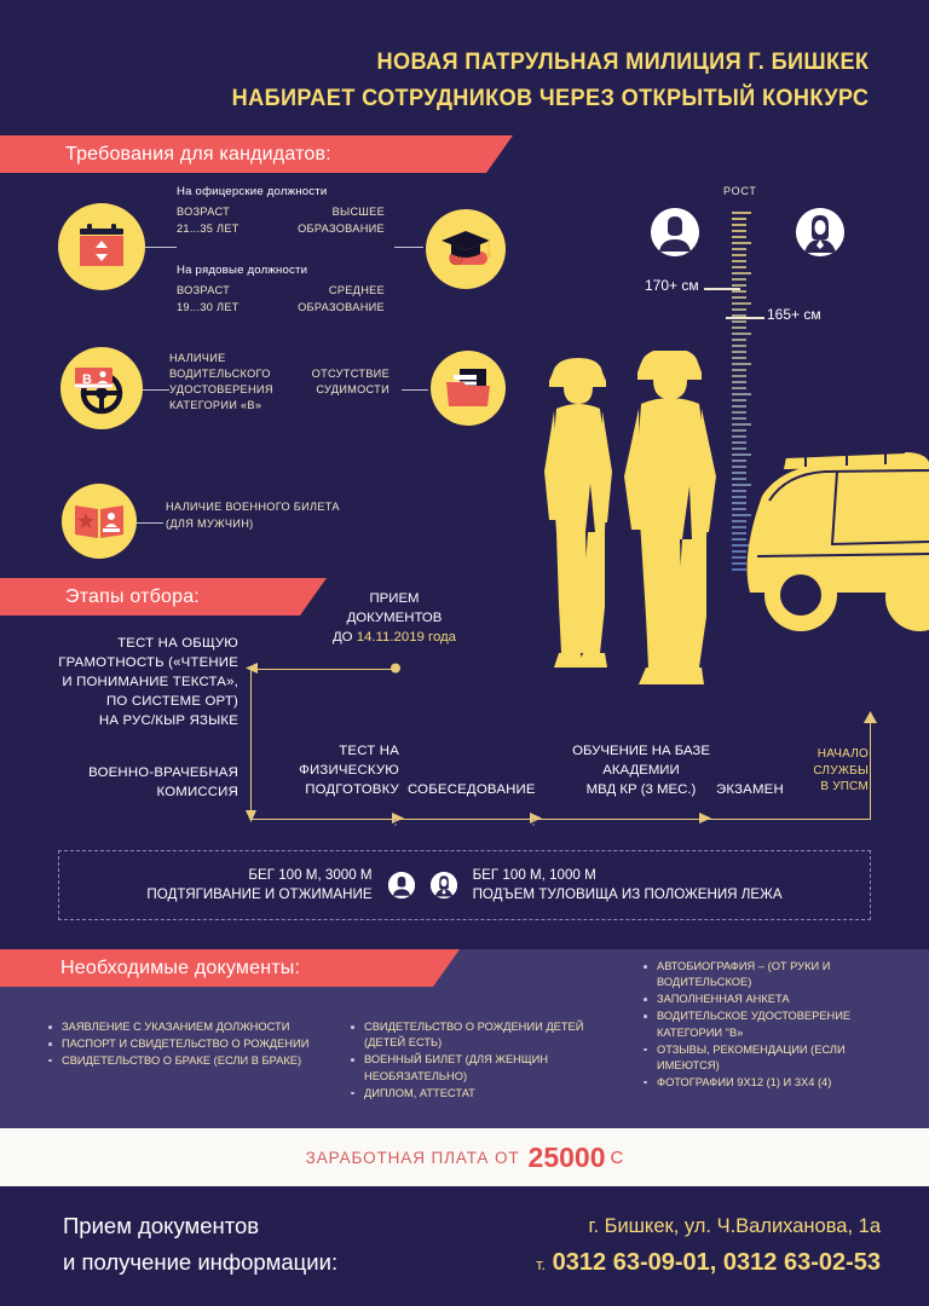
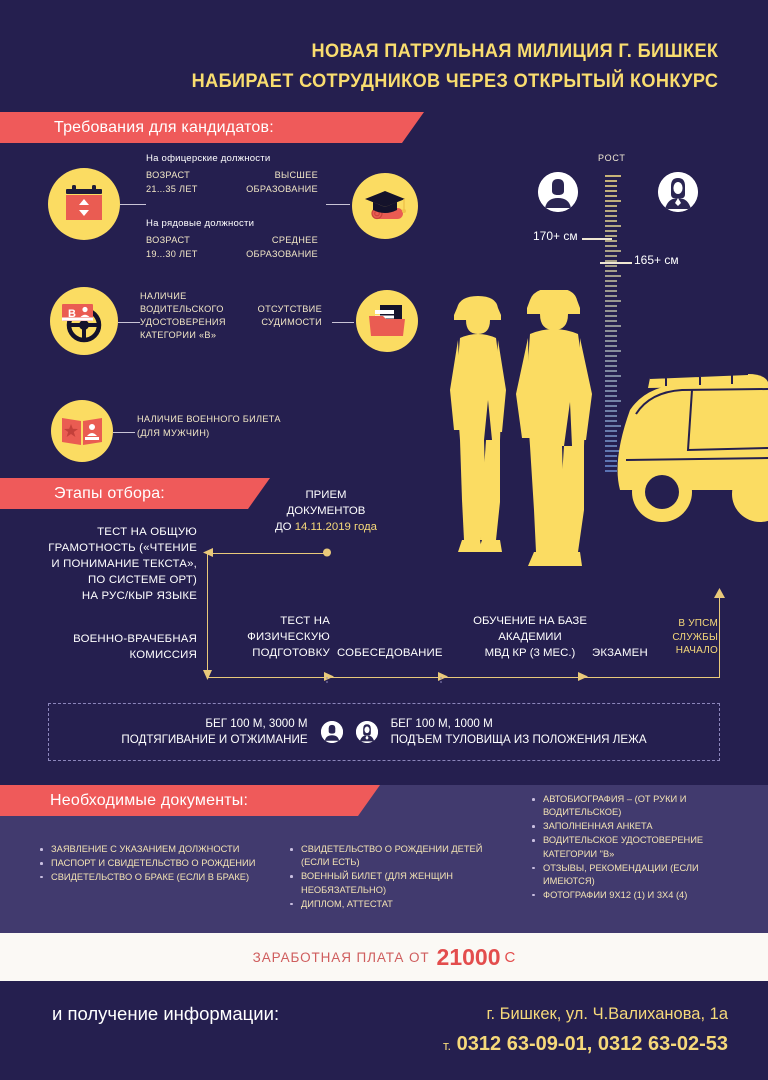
  НОВАЯ ПАТРУЛЬНАЯ МИЛИЦИЯ Г. БИШКЕК
  НАБИРАЕТ СОТРУДНИКОВ ЧЕРЕЗ ОТКРЫТЫЙ КОНКУРС
  Требования для кандидатов:
  На офицерские должности
  ВОЗРАСТ
  21...35 ЛЕТ
  На рядовые должности
  ВОЗРАСТ
  19...30 ЛЕТ
  ВЫСШЕЕ
  ОБРАЗОВАНИЕ
  СРЕДНЕЕ
  ОБРАЗОВАНИЕ
  В
  НАЛИЧИЕ
  ВОДИТЕЛЬСКОГО
  УДОСТОВЕРЕНИЯ
  КАТЕГОРИИ «В»
  ОТСУТСТВИЕ
  СУДИМОСТИ
  НАЛИЧИЕ ВОЕННОГО БИЛЕТА
  (ДЛЯ МУЖЧИН)
  РОСТ
  170+ см
  165+ см
  Этапы отбора:
  ПРИЕМ
  ДОКУМЕНТОВ
  ДО 14.11.2019 года
  ТЕСТ НА ОБЩУЮ
  ГРАМОТНОСТЬ («ЧТЕНИЕ
  И ПОНИМАНИЕ ТЕКСТА»,
  ПО СИСТЕМЕ ОРТ)
  НА РУС/КЫР ЯЗЫКЕ
  ВОЕННО-ВРАЧЕБНАЯ
  КОМИССИЯ
  ТЕСТ НА
  ФИЗИЧЕСКУЮ
  ПОДГОТОВКУ
  СОБЕСЕДОВАНИЕ
  ОБУЧЕНИЕ НА БАЗЕ
  АКАДЕМИИ
  МВД КР (3 МЕС.)
  ЭКЗАМЕН
- НАЧАЛО
+ В УПСМ
  СЛУЖБЫ
- В УПСМ
+ НАЧАЛО
  БЕГ 100 М, 3000 М
  ПОДТЯГИВАНИЕ И ОТЖИМАНИЕ
  БЕГ 100 М, 1000 М
  ПОДЪЕМ ТУЛОВИЩА ИЗ ПОЛОЖЕНИЯ ЛЕЖА
  Необходимые документы:
  ЗАЯВЛЕНИЕ С УКАЗАНИЕМ ДОЛЖНОСТИ
  ПАСПОРТ И СВИДЕТЕЛЬСТВО О РОЖДЕНИИ
  СВИДЕТЕЛЬСТВО О БРАКЕ (ЕСЛИ В БРАКЕ)
- СВИДЕТЕЛЬСТВО О РОЖДЕНИИ ДЕТЕЙ (ДЕТЕЙ ЕСТЬ)
+ СВИДЕТЕЛЬСТВО О РОЖДЕНИИ ДЕТЕЙ (ЕСЛИ ЕСТЬ)
  ВОЕННЫЙ БИЛЕТ (ДЛЯ ЖЕНЩИН НЕОБЯЗАТЕЛЬНО)
  ДИПЛОМ, АТТЕСТАТ
  АВТОБИОГРАФИЯ – (ОТ РУКИ И ВОДИТЕЛЬСКОЕ)
  ЗАПОЛНЕННАЯ АНКЕТА
  ВОДИТЕЛЬСКОЕ УДОСТОВЕРЕНИЕ КАТЕГОРИИ "В»
  ОТЗЫВЫ, РЕКОМЕНДАЦИИ (ЕСЛИ ИМЕЮТСЯ)
  ФОТОГРАФИИ 9X12 (1) И 3X4 (4)
  ЗАРАБОТНАЯ ПЛАТА ОТ
- 25000
+ 21000
  С
- Прием документов
  и получение информации:
  г. Бишкек, ул. Ч.Валиханова, 1а
  т. 0312 63-09-01, 0312 63-02-53
